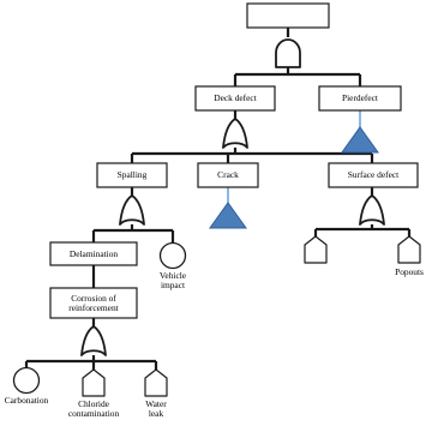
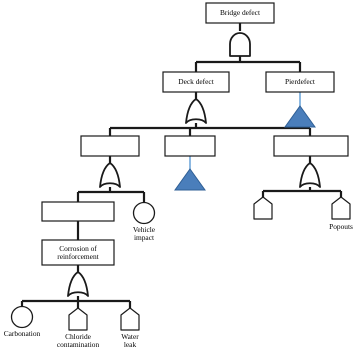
+ Bridge defect
  Deck defect
  Pierdefect
- Spalling
- Crack
- Surface defect
- Delamination
  Corrosion of
  reinforcement
  Vehicle
  impact
  Carbonation
  Chloride
  contamination
  Water
  leak
  Popouts
